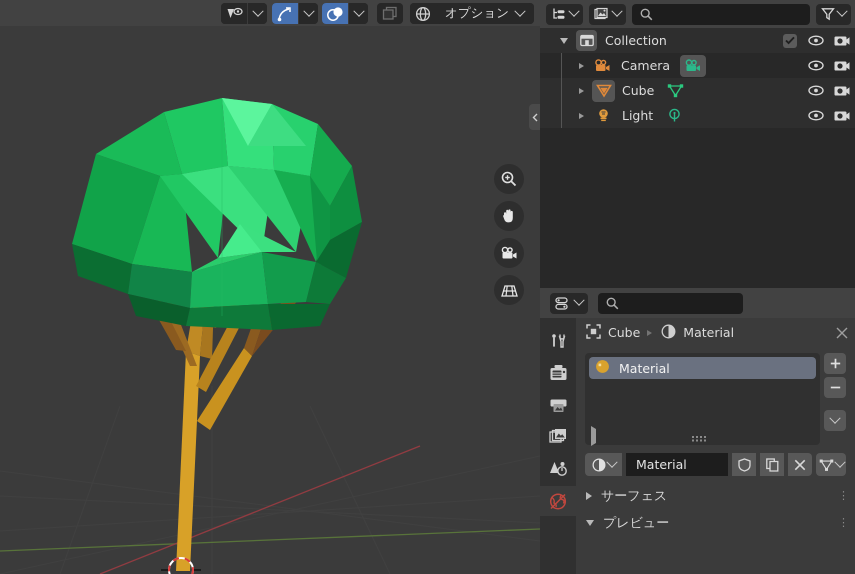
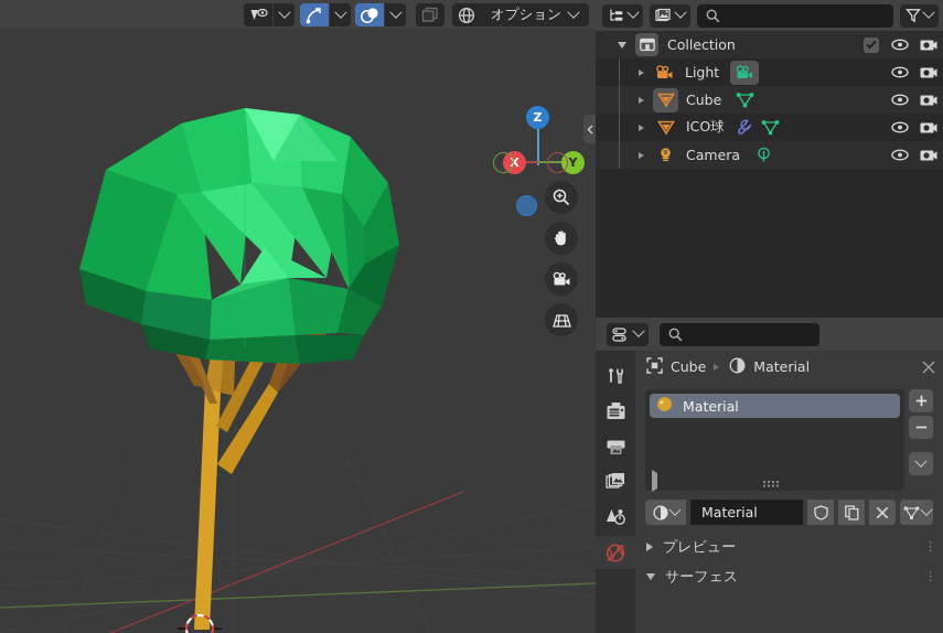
  オプション
+ Z
+ X
+ Y
  Collection
- Camera
+ Light
  Cube
+ ICO球
- Light
+ Camera
  Cube
  Material
  Material
  Material
- サーフェス
+ プレビュー
  ⋮
- プレビュー
+ サーフェス
  ⋮
